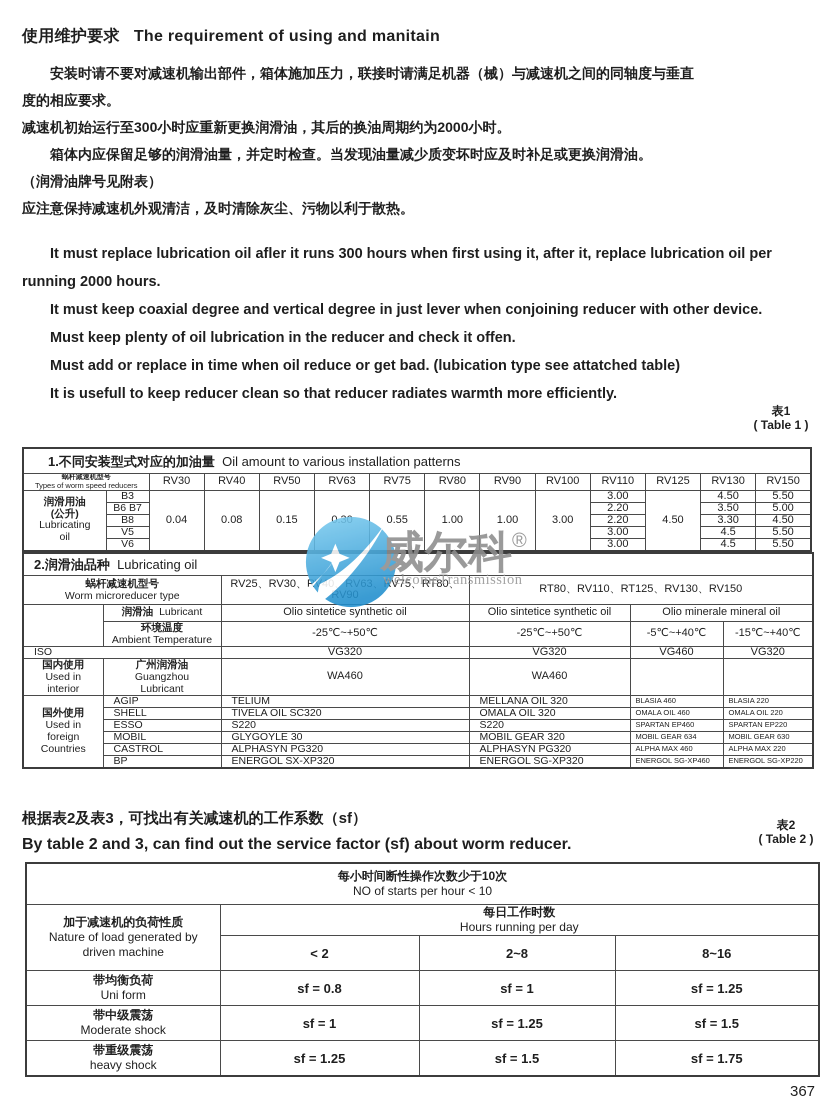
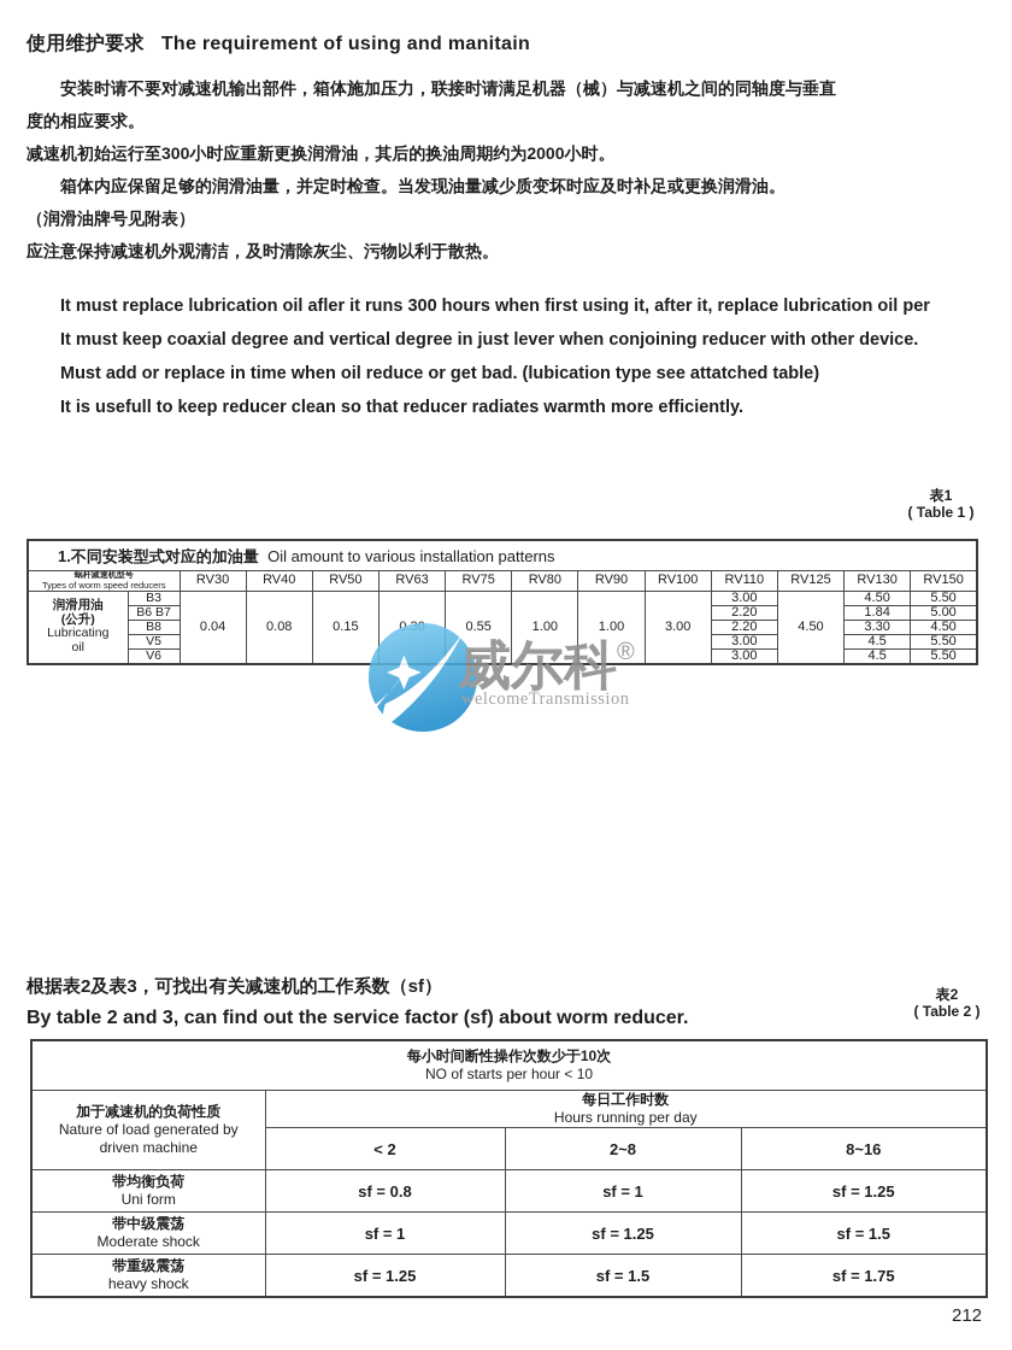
  使用维护要求 The requirement of using and manitain
  安装时请不要对减速机输出部件，箱体施加压力，联接时请满足机器（械）与减速机之间的同轴度与垂直
  度的相应要求。
  减速机初始运行至300小时应重新更换润滑油，其后的换油周期约为2000小时。
  箱体内应保留足够的润滑油量，并定时检查。当发现油量减少质变坏时应及时补足或更换润滑油。
  （润滑油牌号见附表）
  应注意保持减速机外观清洁，及时清除灰尘、污物以利于散热。
  It must replace lubrication oil afler it runs 300 hours when first using it, after it, replace lubrication oil per
- running 2000 hours.
  It must keep coaxial degree and vertical degree in just lever when conjoining reducer with other device.
- Must keep plenty of oil lubrication in the reducer and check it offen.
  Must add or replace in time when oil reduce or get bad. (lubication type see attatched table)
  It is usefull to keep reducer clean so that reducer radiates warmth more efficiently.
  表1
  ( Table 1 )
  1.不同安装型式对应的加油量 Oil amount to various installation patterns
  Types of worm speed reducers	RV30	RV40	RV50	RV63	RV75	RV80	RV90	RV100	RV110	RV125	RV130	RV150
  润滑用油 (公升) Lubricating oil	B3	0.04	0.08	0.15	0.30	0.55	1.00	1.00	3.00	3.00	4.50	4.50	5.50
- B6 B7	2.20	3.50	5.00
+ B6 B7	2.20	1.84	5.00
  B8	2.20	3.30	4.50
  V5	3.00	4.5	5.50
  V6	3.00	4.5	5.50
- 2.润滑油品种 Lubricating oil
- 蜗杆减速机型号 Worm microreducer type	RV25、RV30、RV40、RV63、RV75、RT80、RV90	RT80、RV110、RT125、RV130、RV150
- 	润滑油 Lubricant	Olio sintetice synthetic oil	Olio sintetice synthetic oil	Olio minerale mineral oil
- 环境温度 Ambient Temperature	-25℃~+50℃	-25℃~+50℃	-5℃~+40℃	-15℃~+40℃
- ISO	VG320	VG320	VG460	VG320
- 国内使用 Used in interior	广州润滑油 Guangzhou Lubricant	WA460	WA460
- 国外使用 Used in foreign Countries	AGIP	TELIUM	MELLANA OIL 320	BLASIA 460	BLASIA 220
- SHELL	TIVELA OIL SC320	OMALA OIL 320	OMALA OIL 460	OMALA OIL 220
- ESSO	S220	S220	SPARTAN EP460	SPARTAN EP220
- MOBIL	GLYGOYLE 30	MOBIL GEAR 320	MOBIL GEAR 634	MOBIL GEAR 630
- CASTROL	ALPHASYN PG320	ALPHASYN PG320	ALPHA MAX 460	ALPHA MAX 220
- BP	ENERGOL SX-XP320	ENERGOL SG-XP320	ENERGOL SG-XP460	ENERGOL SG-XP220
  根据表2及表3，可找出有关减速机的工作系数（sf）
  By table 2 and 3, can find out the service factor (sf) about worm reducer.
  表2
  ( Table 2 )
  每小时间断性操作次数少于10次 NO of starts per hour < 10
  加于减速机的负荷性质 Nature of load generated by driven machine	每日工作时数 Hours running per day
  < 2	2~8	8~16
  带均衡负荷 Uni form	sf = 0.8	sf = 1	sf = 1.25
  带中级震荡 Moderate shock	sf = 1	sf = 1.25	sf = 1.5
  带重级震荡 heavy shock	sf = 1.25	sf = 1.5	sf = 1.75
  威尔科®
  welcomeTransmission
- 367
+ 212
